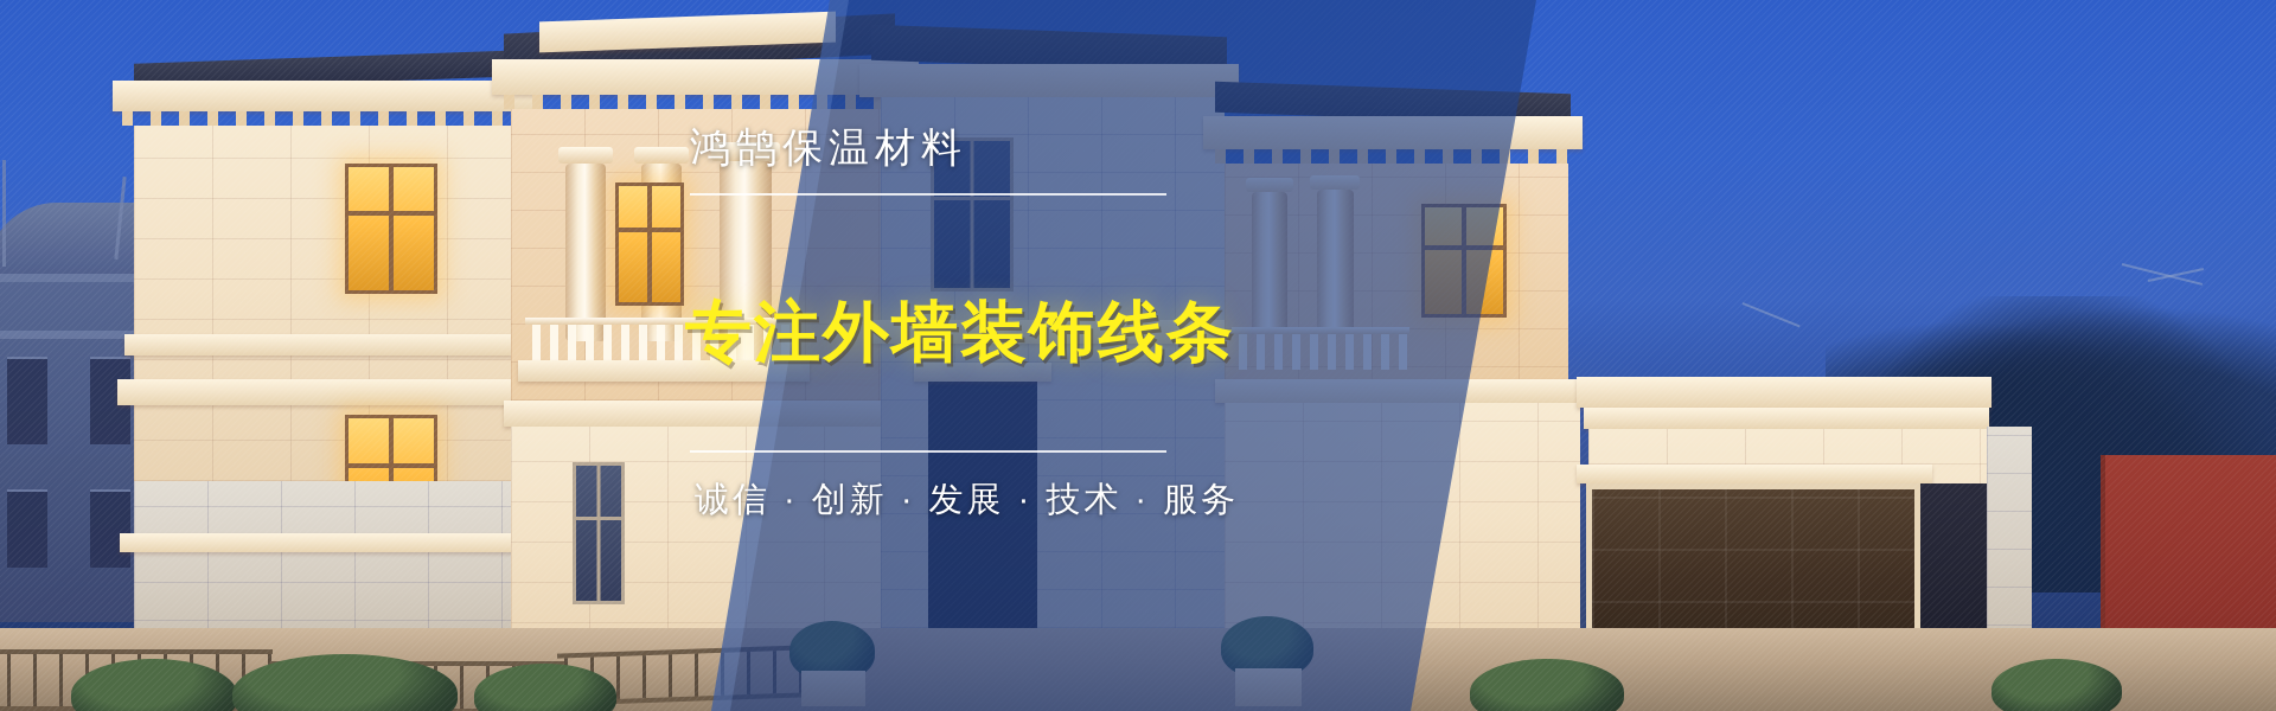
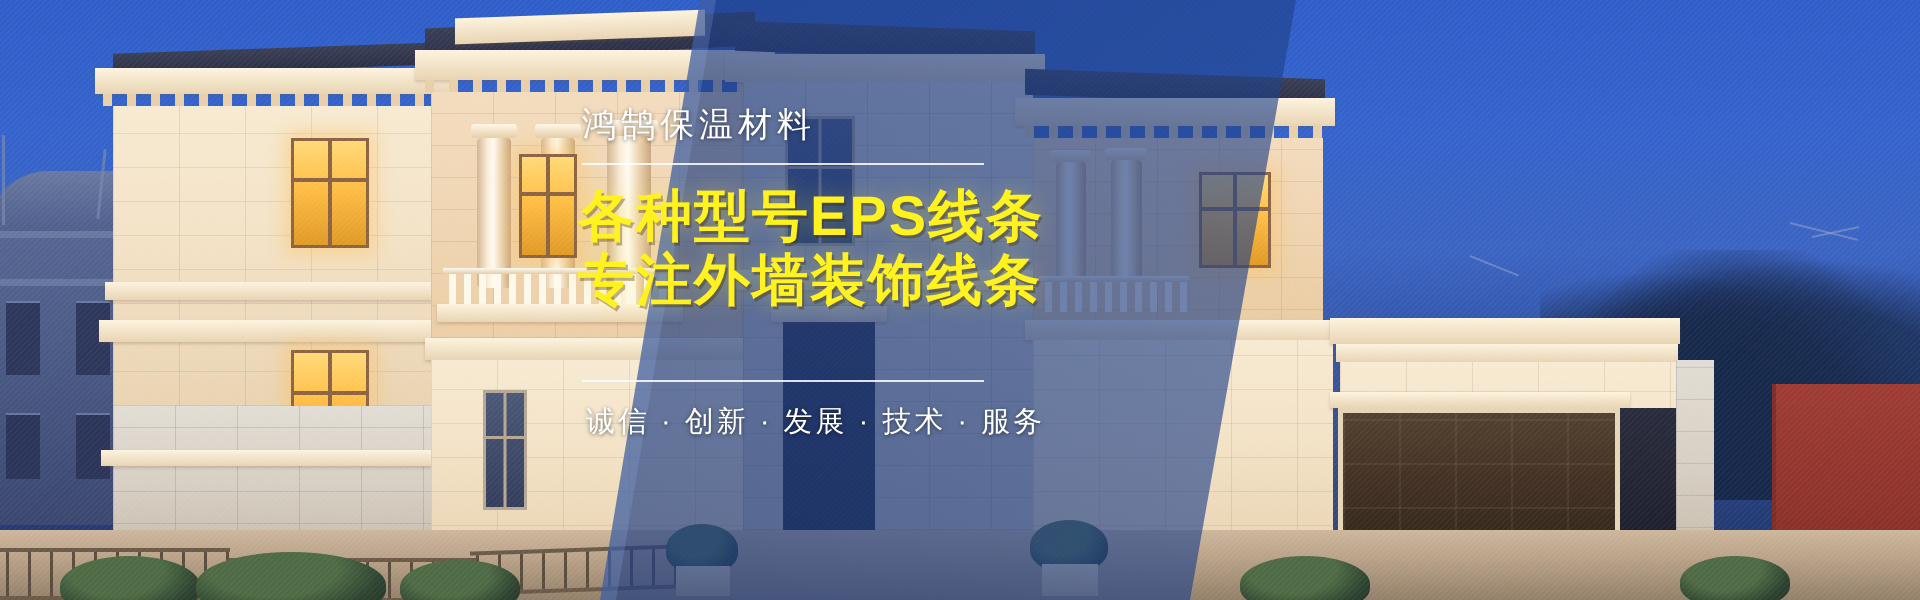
  鸿鹄保温材料
+ 各种型号EPS线条
  专注外墙装饰线条
  诚信 · 创新 · 发展 · 技术 · 服务
